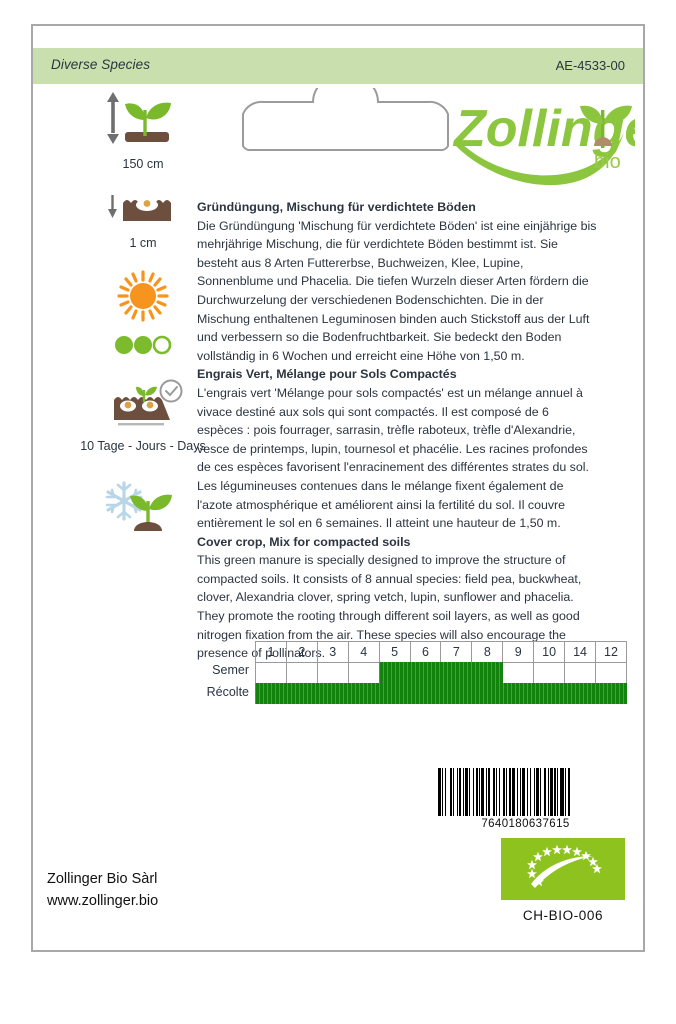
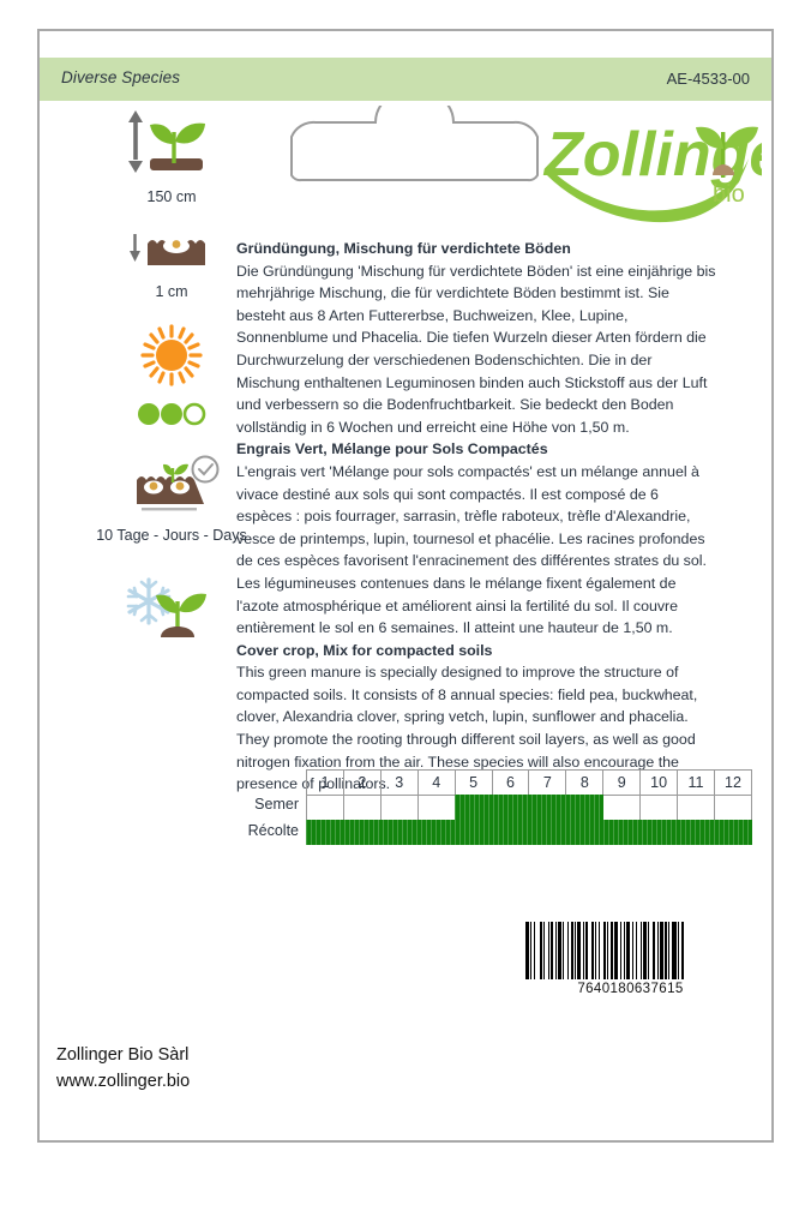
  Diverse Species
  AE-4533-00
  Zolling
  bio
  150 cm
  1 cm
  10 Tage - Jours - Days
  Gründüngung, Mischung für verdichtete Böden
  Die Gründüngung 'Mischung für verdichtete Böden' ist eine einjährige bis mehrjährige Mischung, die für verdichtete Böden bestimmt ist. Sie besteht aus 8 Arten Futtererbse, Buchweizen, Klee, Lupine, Sonnenblume und Phacelia. Die tiefen Wurzeln dieser Arten fördern die Durchwurzelung der verschiedenen Bodenschichten. Die in der Mischung enthaltenen Leguminosen binden auch Stickstoff aus der Luft und verbessern so die Bodenfruchtbarkeit. Sie bedeckt den Boden vollständig in 6 Wochen und erreicht eine Höhe von 1,50 m.
  Engrais Vert, Mélange pour Sols Compactés
  L'engrais vert 'Mélange pour sols compactés' est un mélange annuel à vivace destiné aux sols qui sont compactés. Il est composé de 6 espèces : pois fourrager, sarrasin, trèfle raboteux, trèfle d'Alexandrie, vesce de printemps, lupin, tournesol et phacélie. Les racines profondes de ces espèces favorisent l'enracinement des différentes strates du sol. Les légumineuses contenues dans le mélange fixent également de l'azote atmosphérique et améliorent ainsi la fertilité du sol. Il couvre entièrement le sol en 6 semaines. Il atteint une hauteur de 1,50 m.
  Cover crop, Mix for compacted soils
  This green manure is specially designed to improve the structure of compacted soils. It consists of 8 annual species: field pea, buckwheat, clover, Alexandria clover, spring vetch, lupin, sunflower and phacelia. They promote the rooting through different soil layers, as well as good nitrogen fixation from the air. These species will also encourage the presence of pollinators.
  Semer
  Récolte
- 1	2	3	4	5	6	7	8	9	10	14	12
+ 1	2	3	4	5	6	7	8	9	10	11	12
  7640180637615
- CH-BIO-006
  Zollinger Bio Sàrl
  www.zollinger.bio
